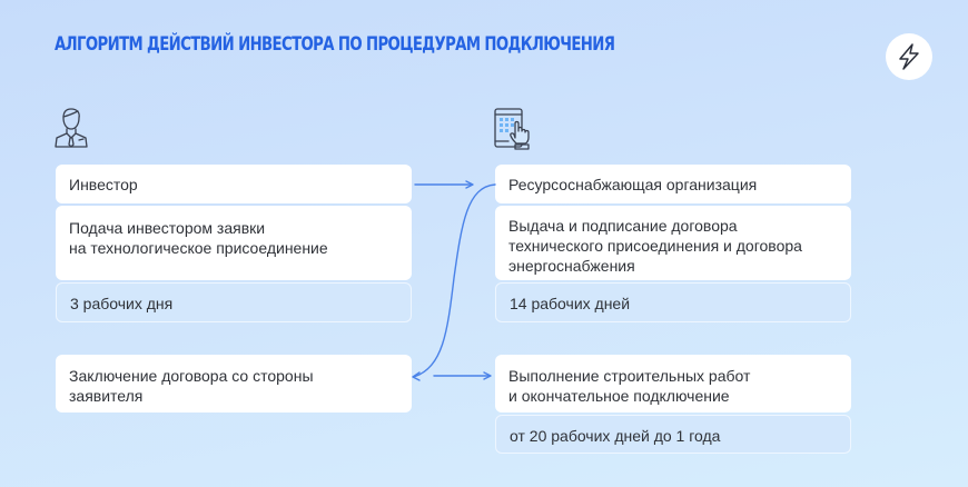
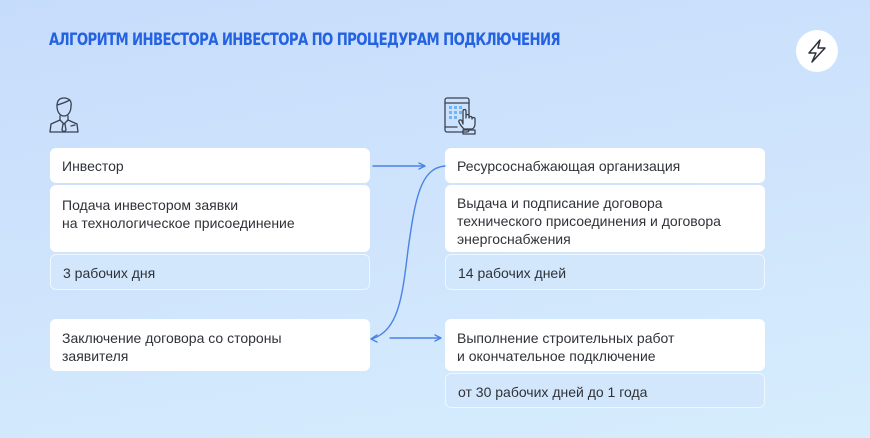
- АЛГОРИТМ ДЕЙСТВИЙ ИНВЕСТОРА ПО ПРОЦЕДУРАМ ПОДКЛЮЧЕНИЯ
+ АЛГОРИТМ ИНВЕСТОРА ИНВЕСТОРА ПО ПРОЦЕДУРАМ ПОДКЛЮЧЕНИЯ
  Инвестор
  Подача инвестором заявки
  на технологическое присоединение
  3 рабочих дня
  Заключение договора со стороны
  заявителя
  Ресурсоснабжающая организация
  Выдача и подписание договора
  технического присоединения и договора
  энергоснабжения
  14 рабочих дней
  Выполнение строительных работ
  и окончательное подключение
- от 20 рабочих дней до 1 года
+ от 30 рабочих дней до 1 года
